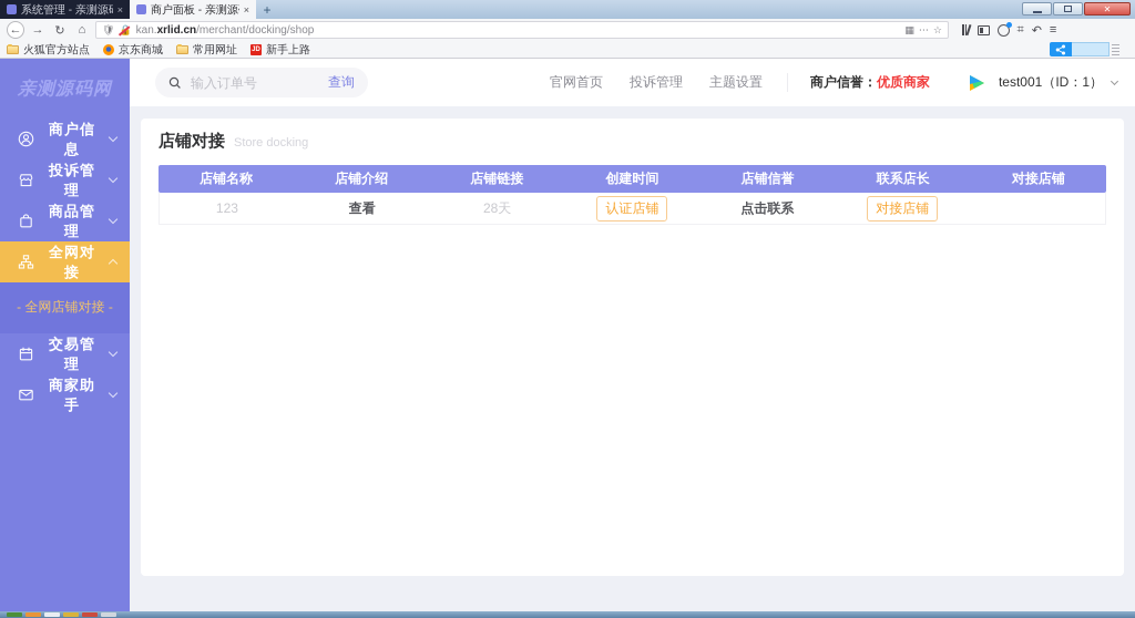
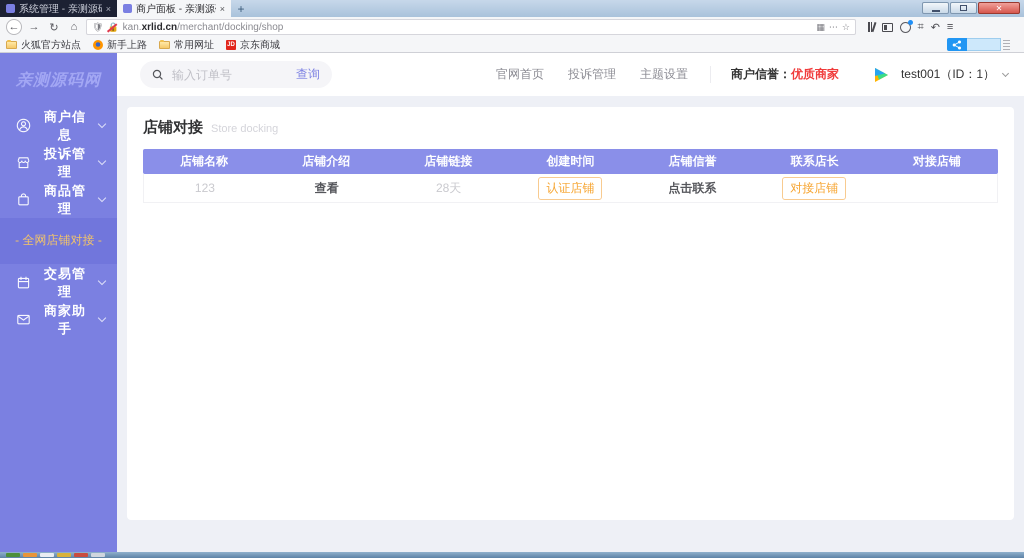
  ×
  ×
  +
  ✕
  ←
  →
  ↻
  ⌂
  🛡
  🔒
  kan.xrlid.cn/merchant/docking/shop
  ▦
  ⋯
  ☆
  ⌗
  ↶
  ≡
  火狐官方站点
- 京东商城
+ 新手上路
  常用网址
- 新手上路
+ 京东商城
  亲测源码网
  商户信息
  投诉管理
  商品管理
- 全网对接
  - 全网店铺对接 -
  交易管理
  商家助手
  输入订单号
  查询
  官网首页
  投诉管理
  主题设置
  商户信誉：
  优质商家
  test001（ID：1）
  店铺对接
  Store docking
  店铺名称
  店铺介绍
  店铺链接
  创建时间
  店铺信誉
  联系店长
  对接店铺
  123
  查看
  28天
  认证店铺
  点击联系
  对接店铺
